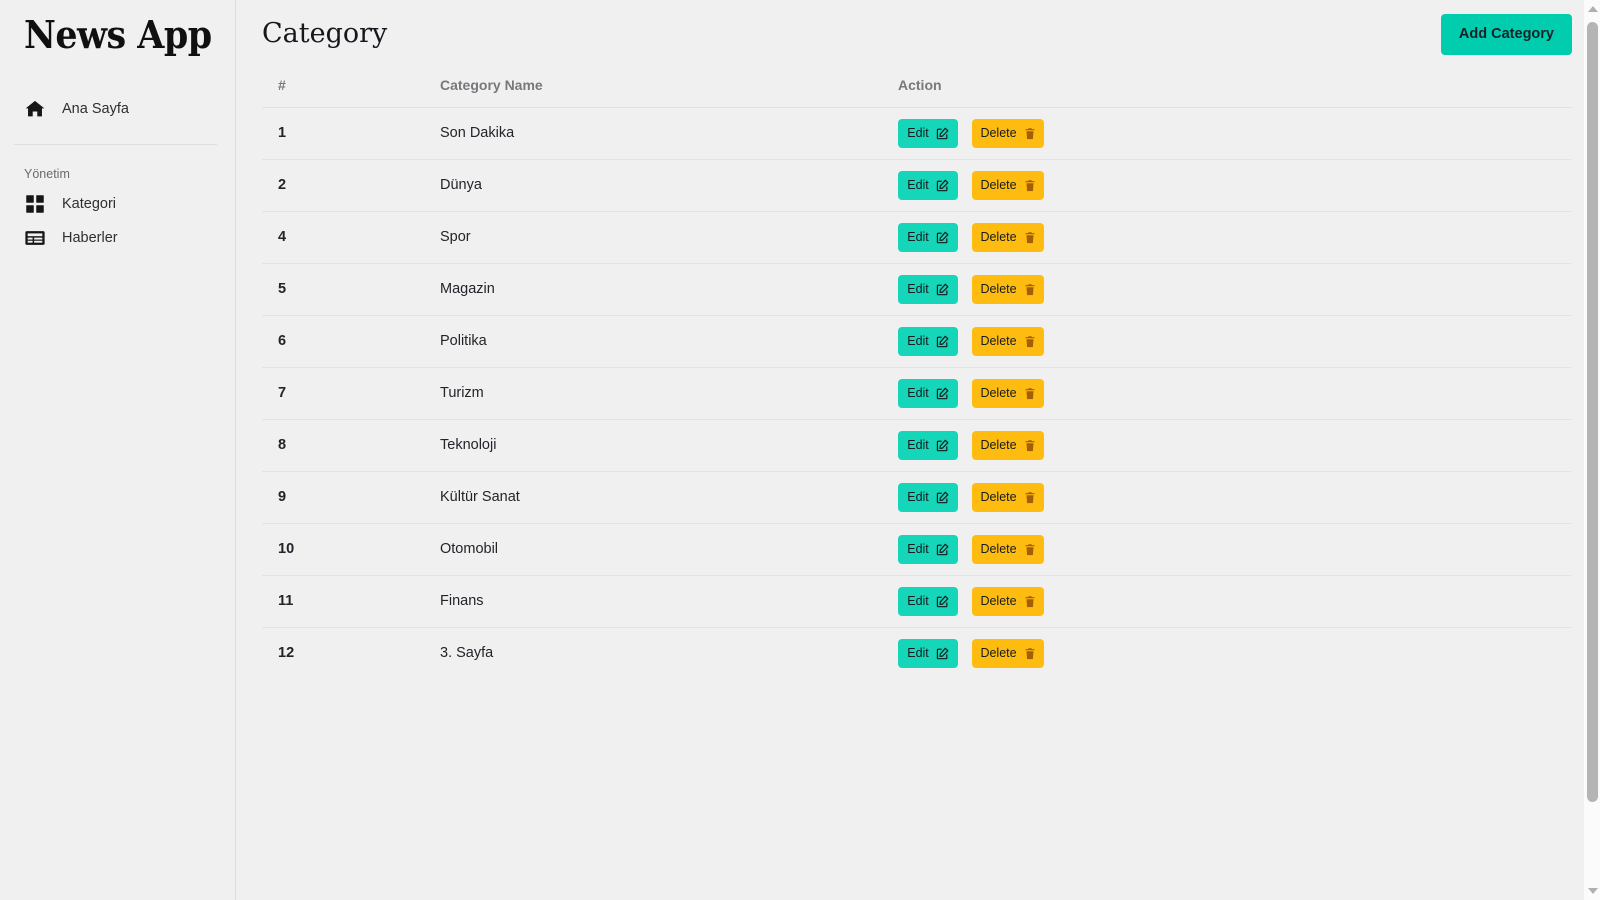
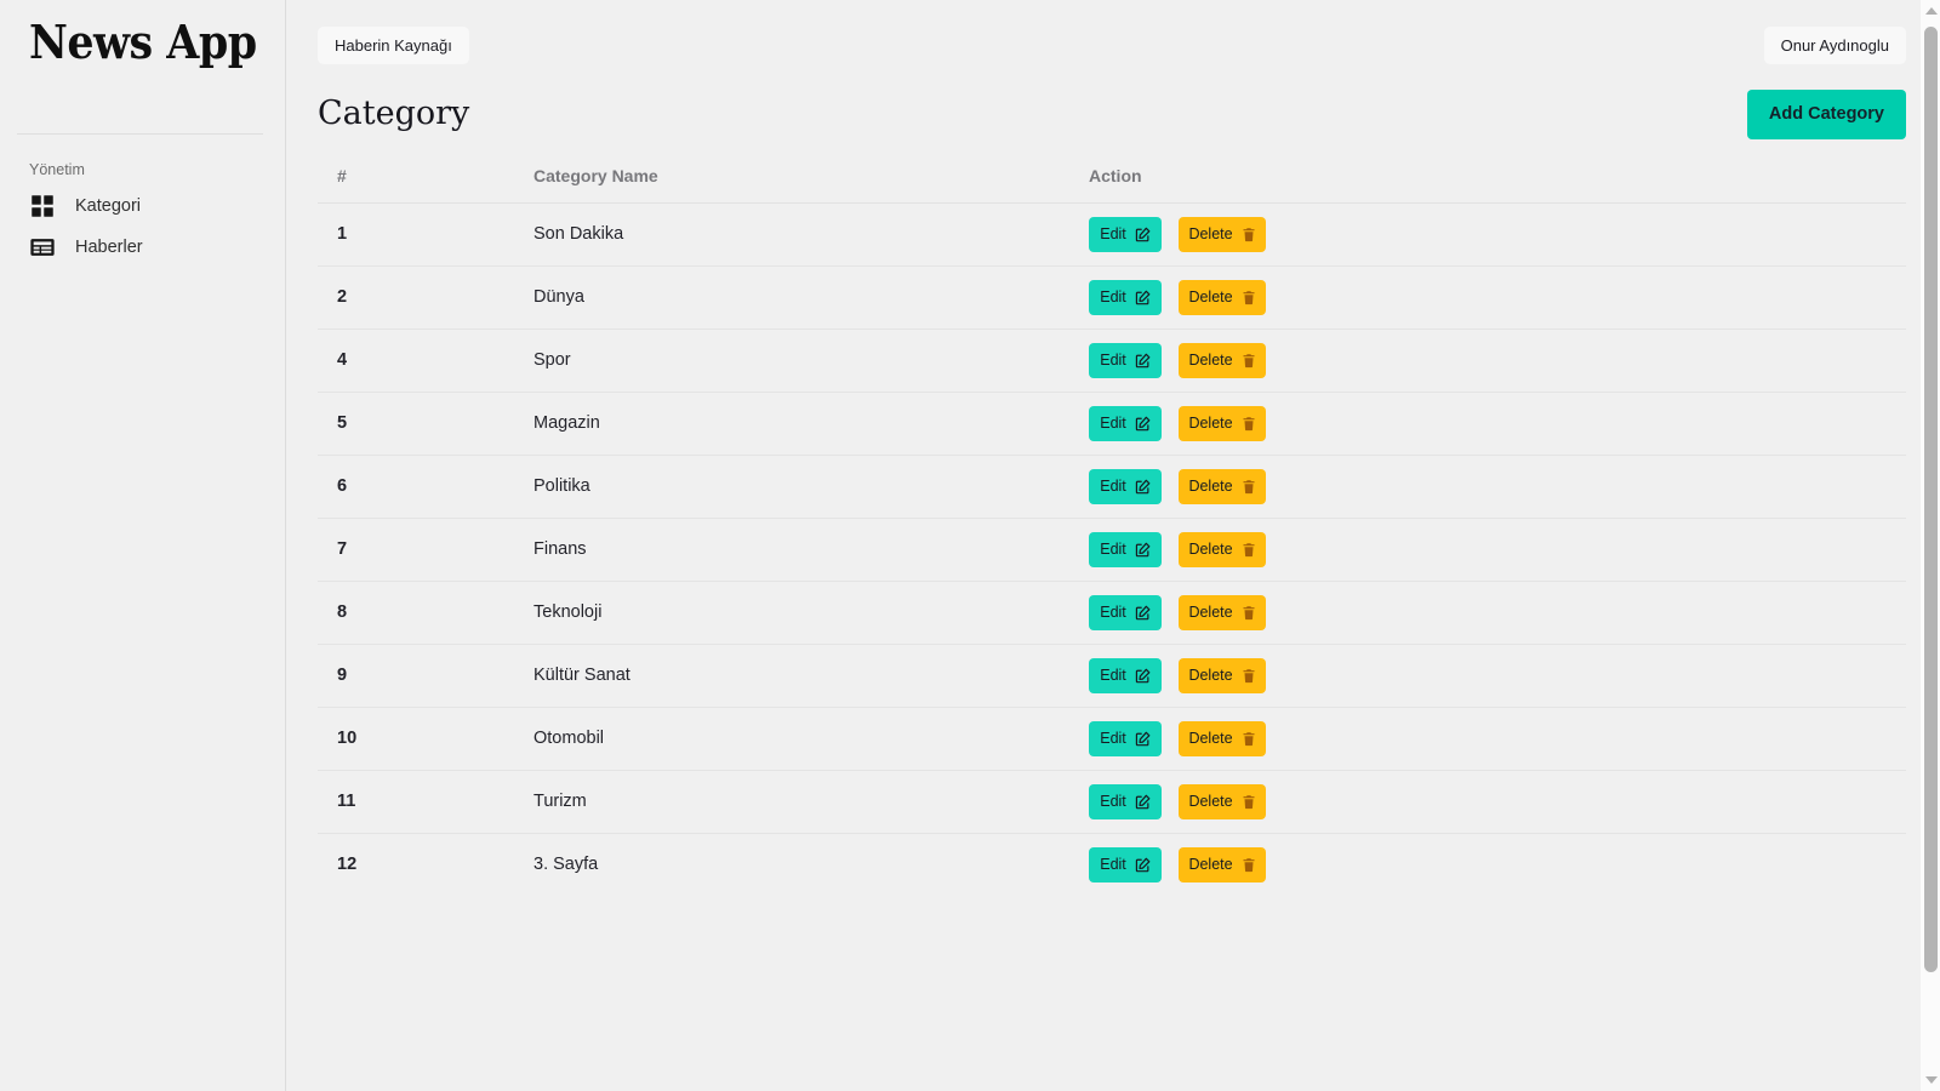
  News App
- Ana Sayfa
  Yönetim
  Kategori
  Haberler
+ Haberin Kaynağı
+ Onur Aydınoglu
  Category
  Add Category
  #	Category Name	Action
  1	Son Dakika	Edit Delete
  2	Dünya	Edit Delete
  4	Spor	Edit Delete
  5	Magazin	Edit Delete
  6	Politika	Edit Delete
- 7	Turizm	Edit Delete
+ 7	Finans	Edit Delete
  8	Teknoloji	Edit Delete
  9	Kültür Sanat	Edit Delete
  10	Otomobil	Edit Delete
- 11	Finans	Edit Delete
+ 11	Turizm	Edit Delete
  12	3. Sayfa	Edit Delete
